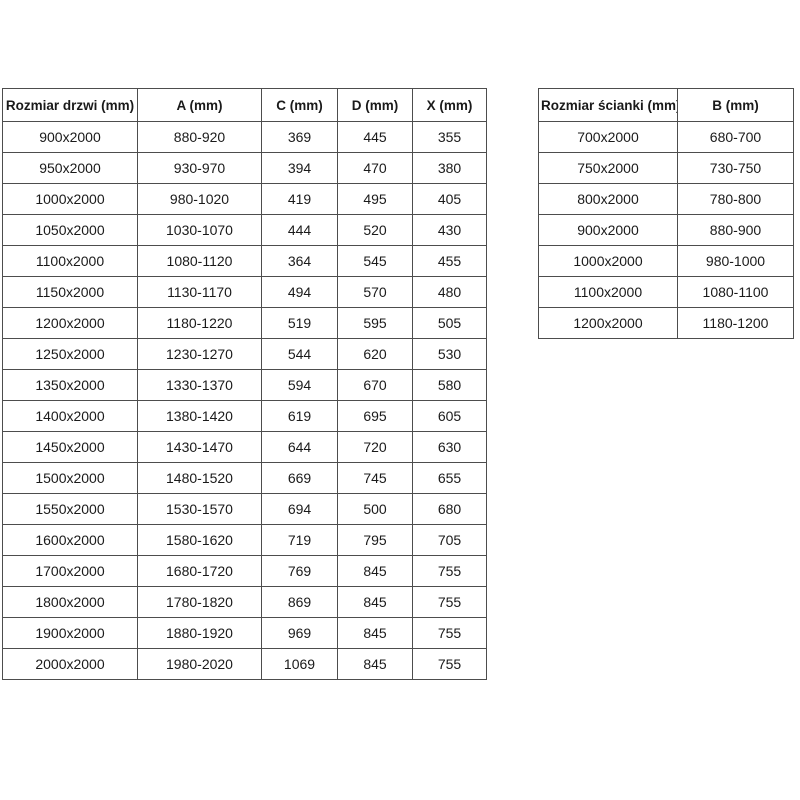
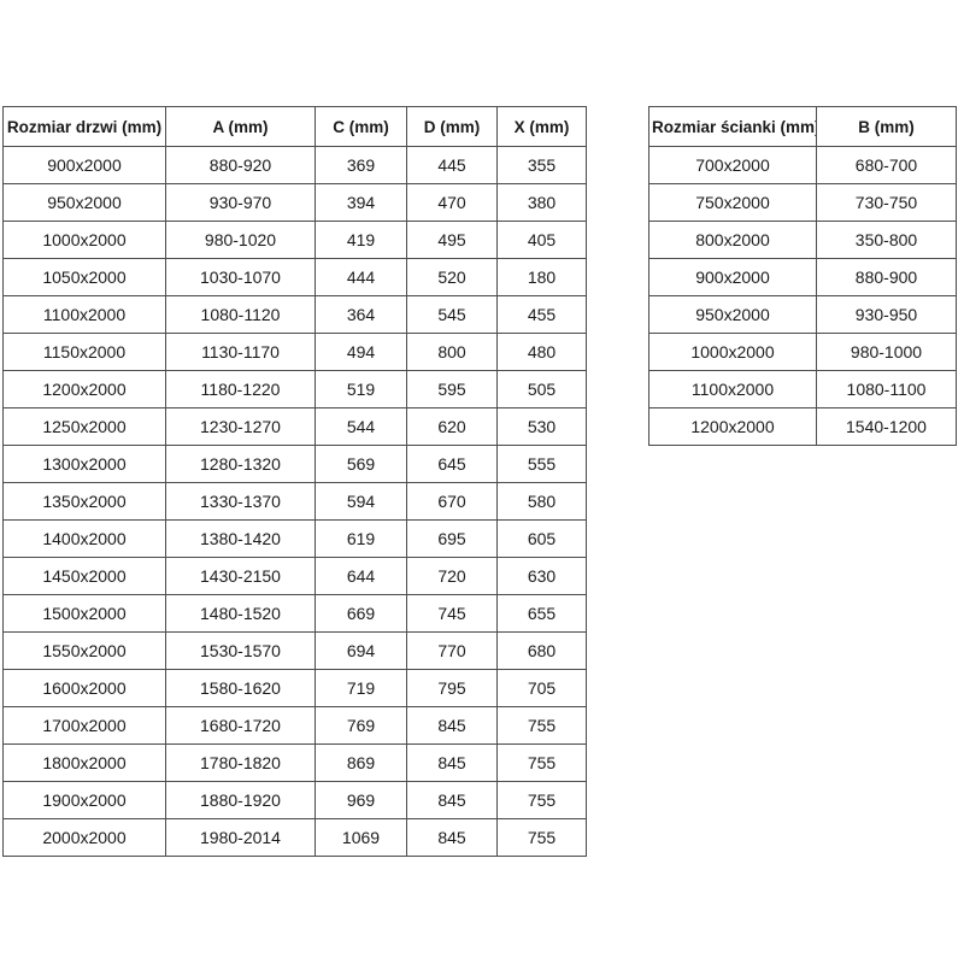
  Rozmiar drzwi (mm)	A (mm)	C (mm)	D (mm)	X (mm)
  900x2000	880-920	369	445	355
  950x2000	930-970	394	470	380
  1000x2000	980-1020	419	495	405
- 1050x2000	1030-1070	444	520	430
+ 1050x2000	1030-1070	444	520	180
  1100x2000	1080-1120	364	545	455
- 1150x2000	1130-1170	494	570	480
+ 1150x2000	1130-1170	494	800	480
  1200x2000	1180-1220	519	595	505
  1250x2000	1230-1270	544	620	530
+ 1300x2000	1280-1320	569	645	555
  1350x2000	1330-1370	594	670	580
  1400x2000	1380-1420	619	695	605
- 1450x2000	1430-1470	644	720	630
+ 1450x2000	1430-2150	644	720	630
  1500x2000	1480-1520	669	745	655
- 1550x2000	1530-1570	694	500	680
+ 1550x2000	1530-1570	694	770	680
  1600x2000	1580-1620	719	795	705
  1700x2000	1680-1720	769	845	755
  1800x2000	1780-1820	869	845	755
  1900x2000	1880-1920	969	845	755
- 2000x2000	1980-2020	1069	845	755
+ 2000x2000	1980-2014	1069	845	755
  Rozmiar ścianki (mm	B (mm)
  700x2000	680-700
  750x2000	730-750
- 800x2000	780-800
+ 800x2000	350-800
  900x2000	880-900
+ 950x2000	930-950
  1000x2000	980-1000
  1100x2000	1080-1100
- 1200x2000	1180-1200
+ 1200x2000	1540-1200
